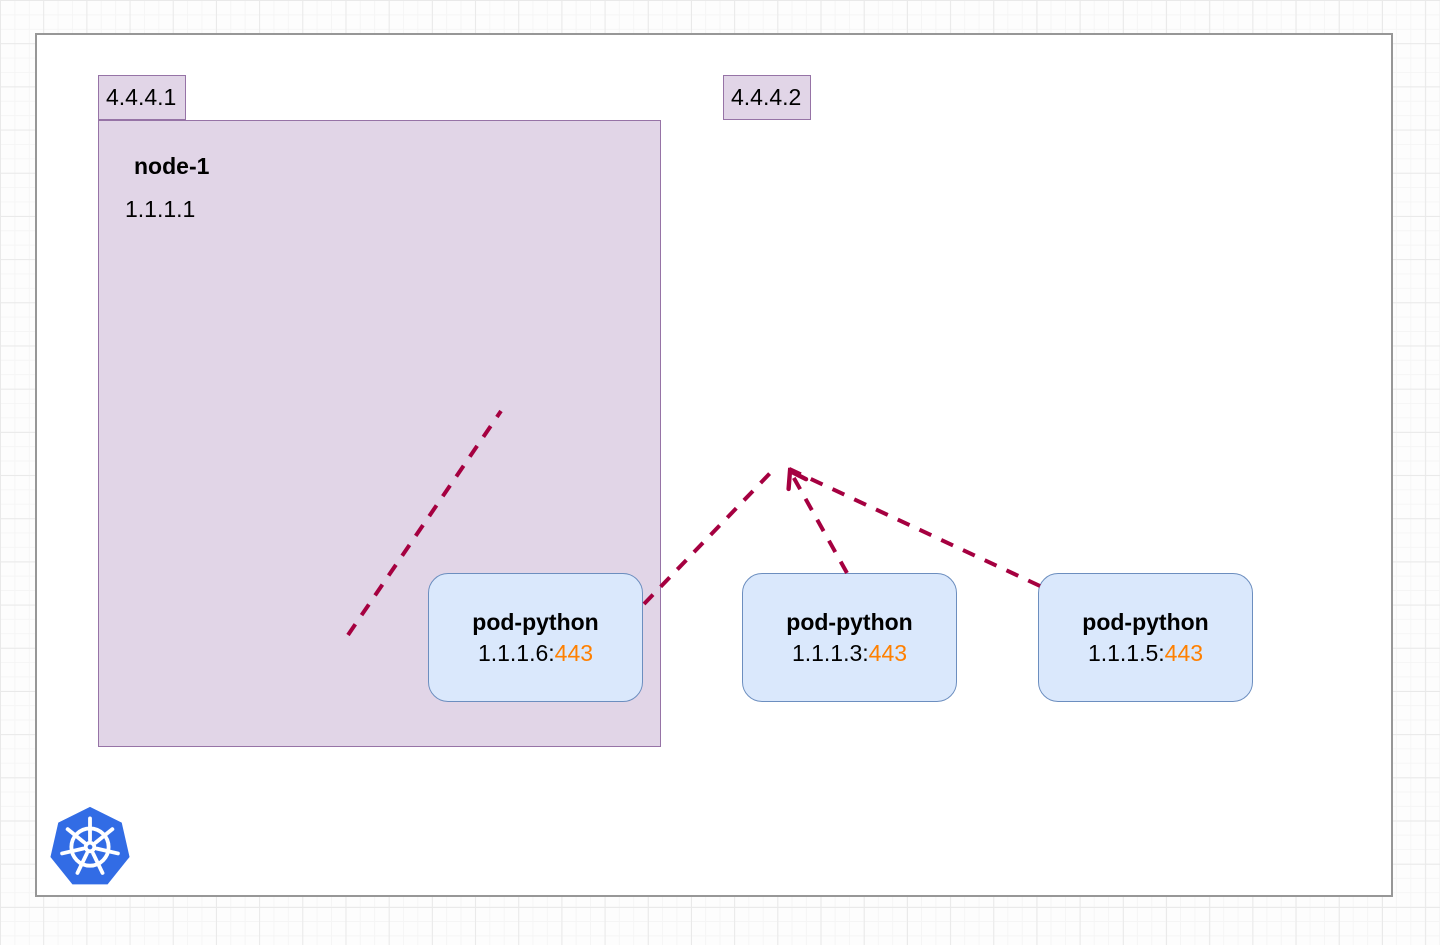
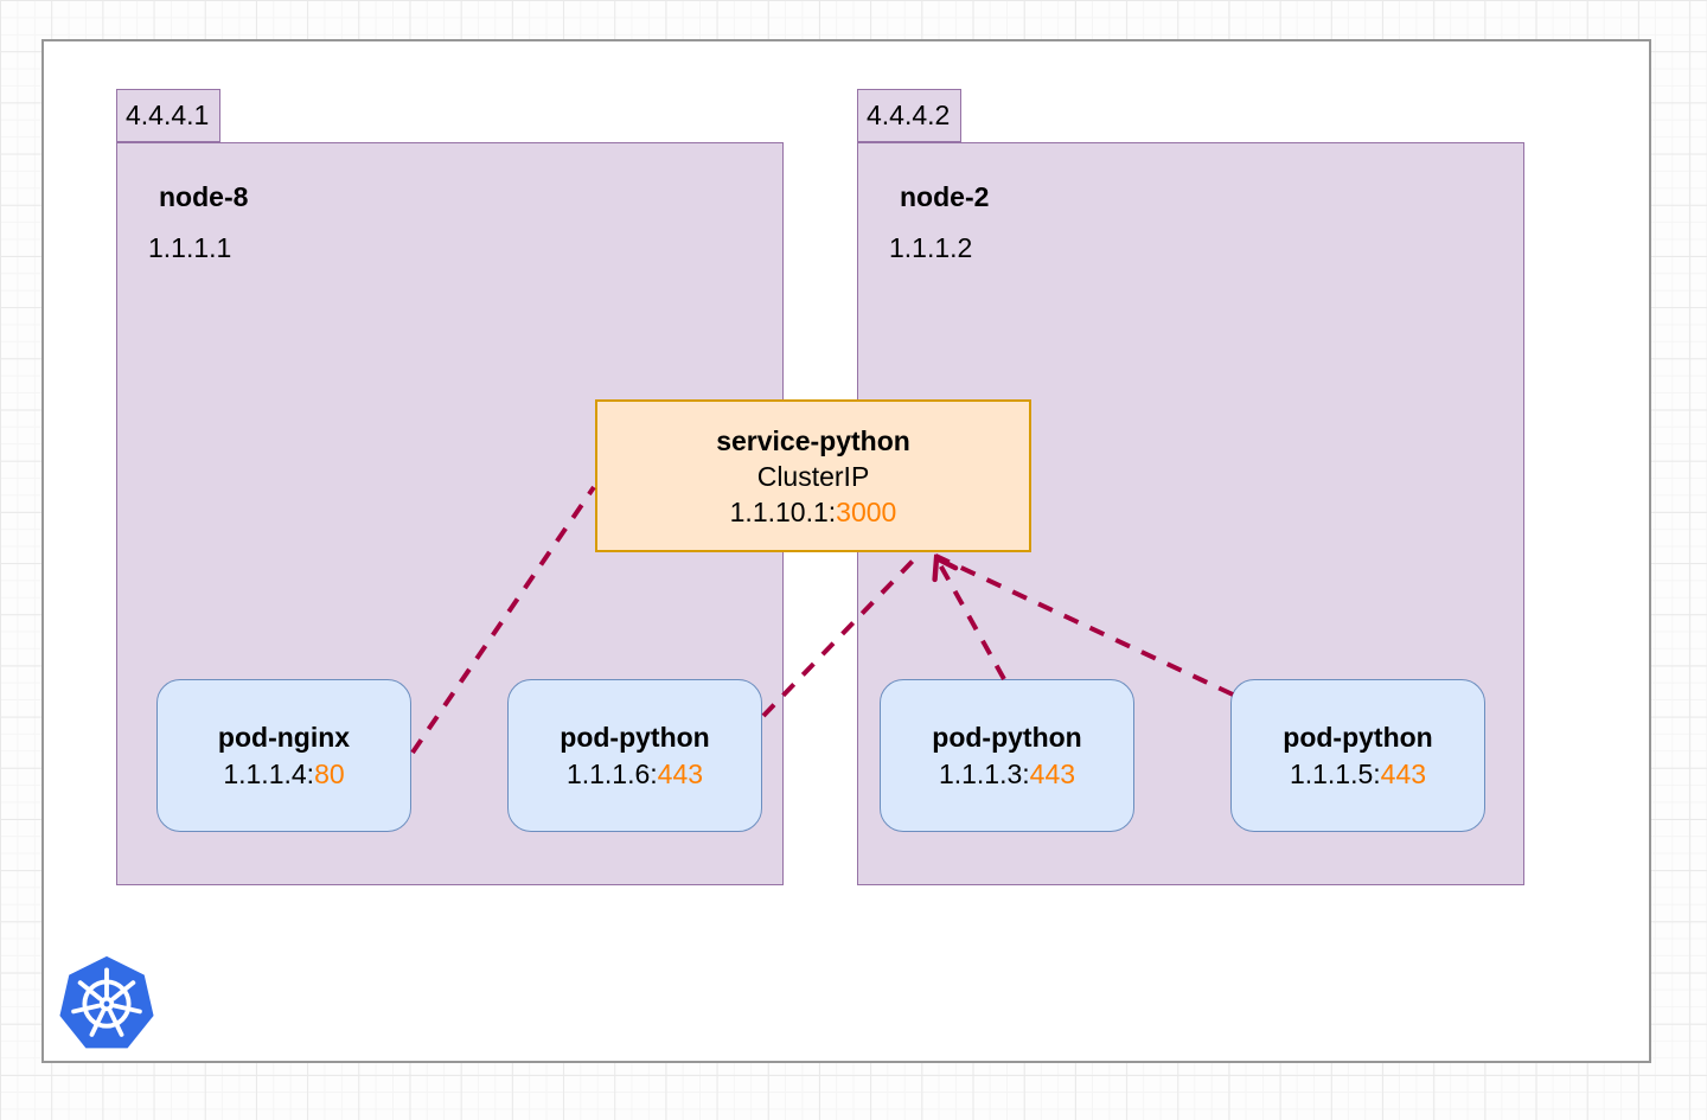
  4.4.4.1
- node-1
+ node-8
  1.1.1.1
  4.4.4.2
+ node-2
+ 1.1.1.2
+ service-python
+ ClusterIP
+ 1.1.10.1:3000
+ pod-nginx
+ 1.1.1.4:80
  pod-python
  1.1.1.6:443
  pod-python
  1.1.1.3:443
  pod-python
  1.1.1.5:443
